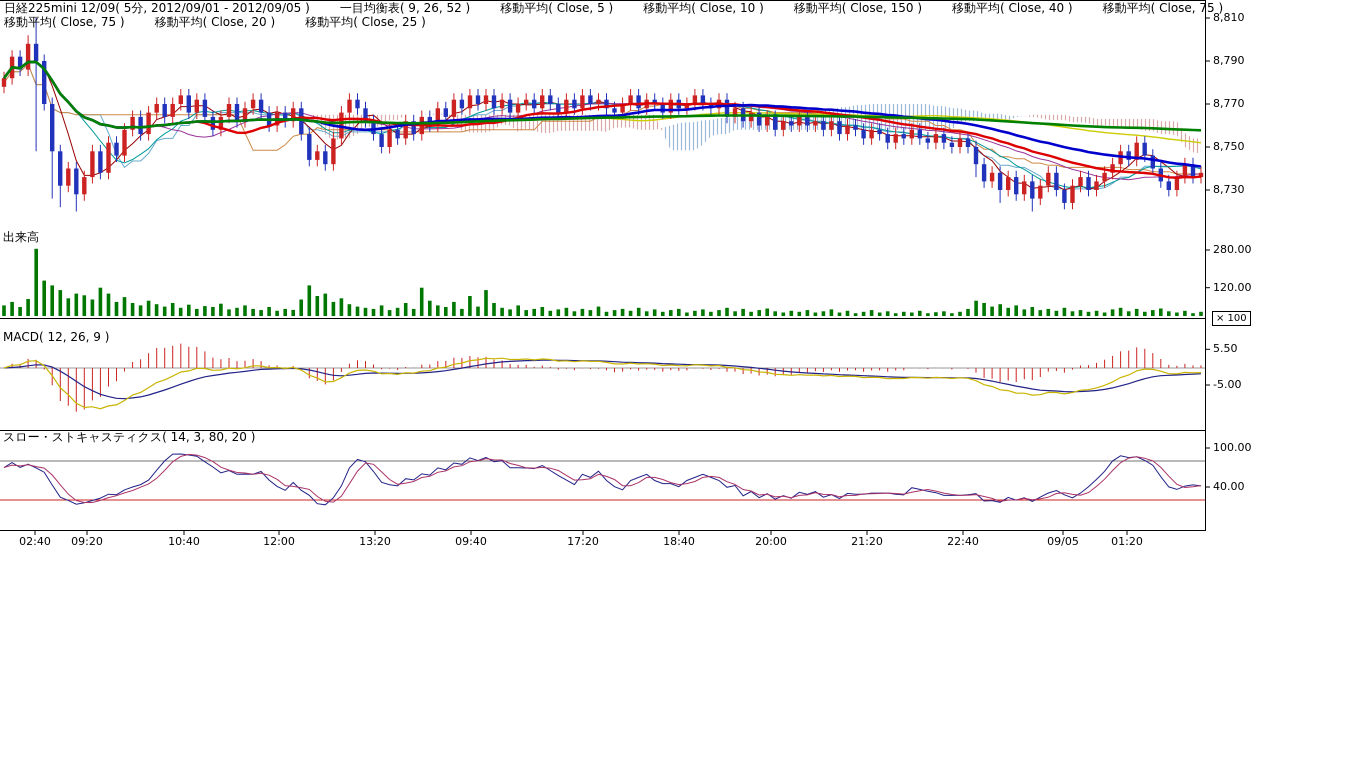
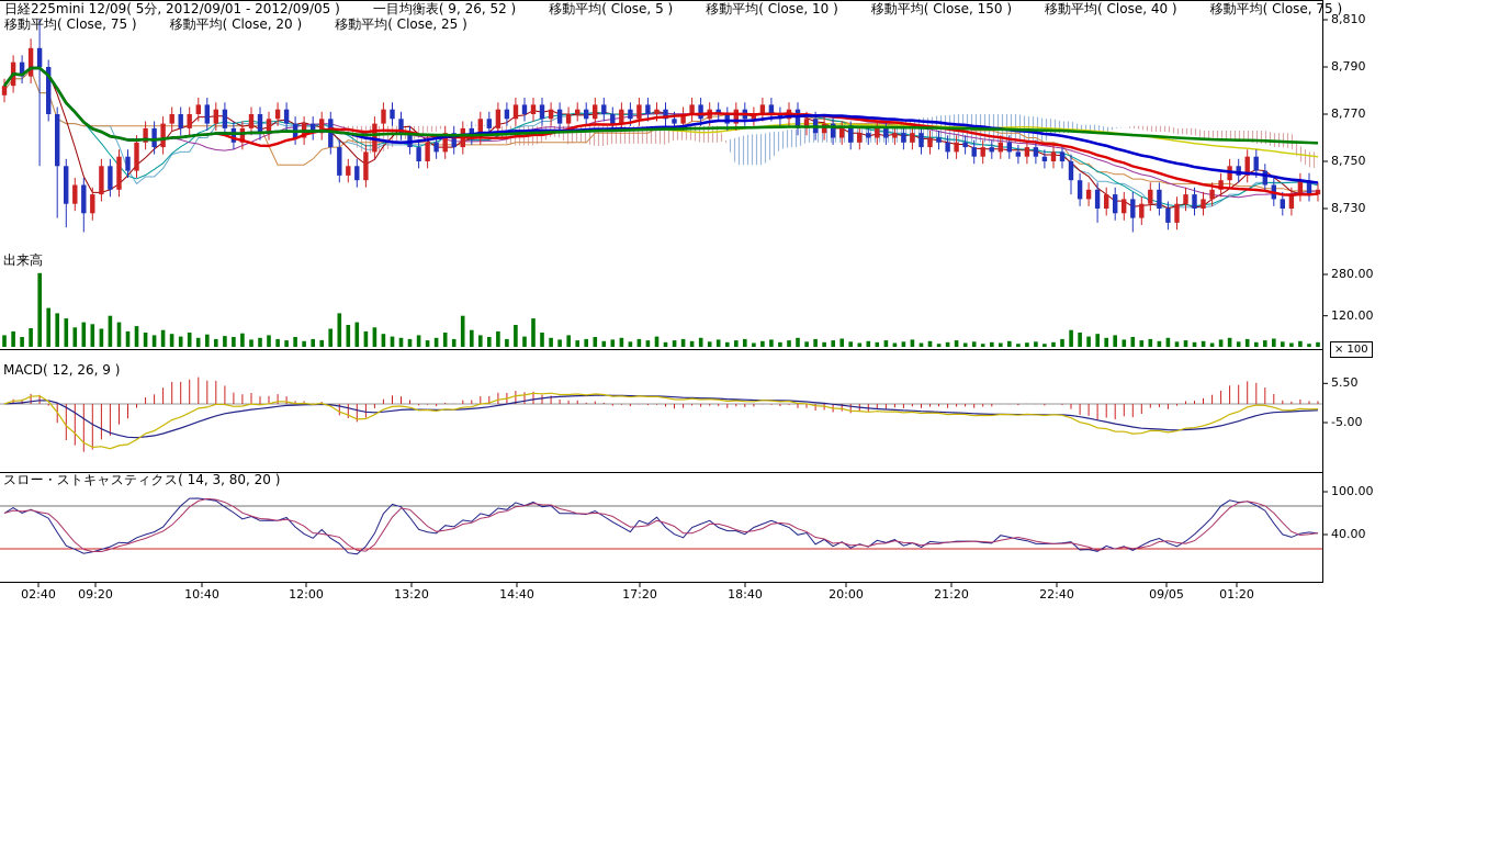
  日経225mini 12/09( 5分, 2012/09/01 - 2012/09/05 ) 一目均衡表( 9, 26, 52 ) 移動平均( Close, 5 ) 移動平均( Close, 10 ) 移動平均( Close, 150 ) 移動平均( Close, 40 ) 移動平均( Close, 75 )
  移動平均( Close, 75 ) 移動平均( Close, 20 ) 移動平均( Close, 25 )
  出来高
  MACD( 12, 26, 9 )
  スロー・ストキャスティクス( 14, 3, 80, 20 )
  × 100
  8,810
  8,790
  8,770
  8,750
  8,730
  280.00
  120.00
  5.50
  -5.00
  100.00
  40.00
  02:40
  09:20
  10:40
  12:00
  13:20
- 09:40
+ 14:40
  17:20
  18:40
  20:00
  21:20
  22:40
  09/05
  01:20
